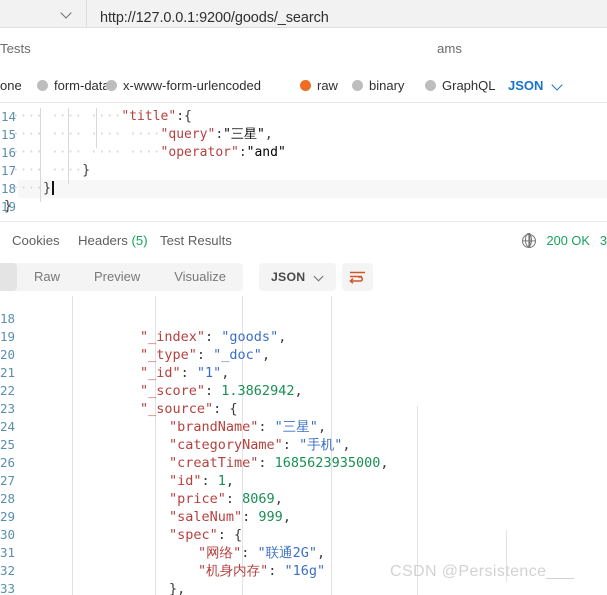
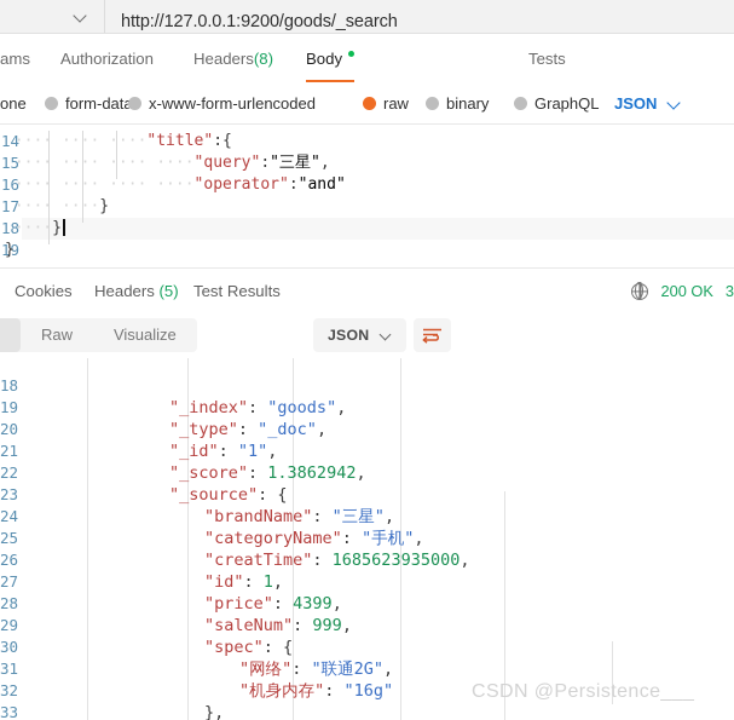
  http://127.0.0.1:9200/goods/_search
- Tests
+ ams
+ Authorization
+ Headers
+ (8)
+ Body
- ams
+ Tests
  one
  form-dat
  x-www-form-urlencoded
  raw
  binary
  GraphQL
  JSON
  14
  15
  16
  17
  18
  19
  ···· ···· ····"title":{
  ···· ···· ···· ····"query":"三星",
  ···· ···· ···· ····"operator":"and"
  ···· ····}
  ····}
  }
  200 OK
  3
  Cookies
  Headers (5)
  Test Results
  Raw
- Preview
  Visualize
  JSON
  18
  19
  20
  21
  22
  23
  24
  25
  26
  27
  28
  29
  30
  31
  32
  33
  "_index": "goods",
  "_type": "_doc",
  "_id": "1",
  "_score": 1.3862942,
  "_source": {
  "brandName": "三星",
  "categoryName": "手机",
  "creatTime": 1685623935000,
  "id": 1,
- "price": 8069,
+ "price": 4399,
  "saleNum": 999,
  "spec": {
  "网络": "联通2G",
  "机身内存": "16g"
  },
  CSDN @Persistence___
